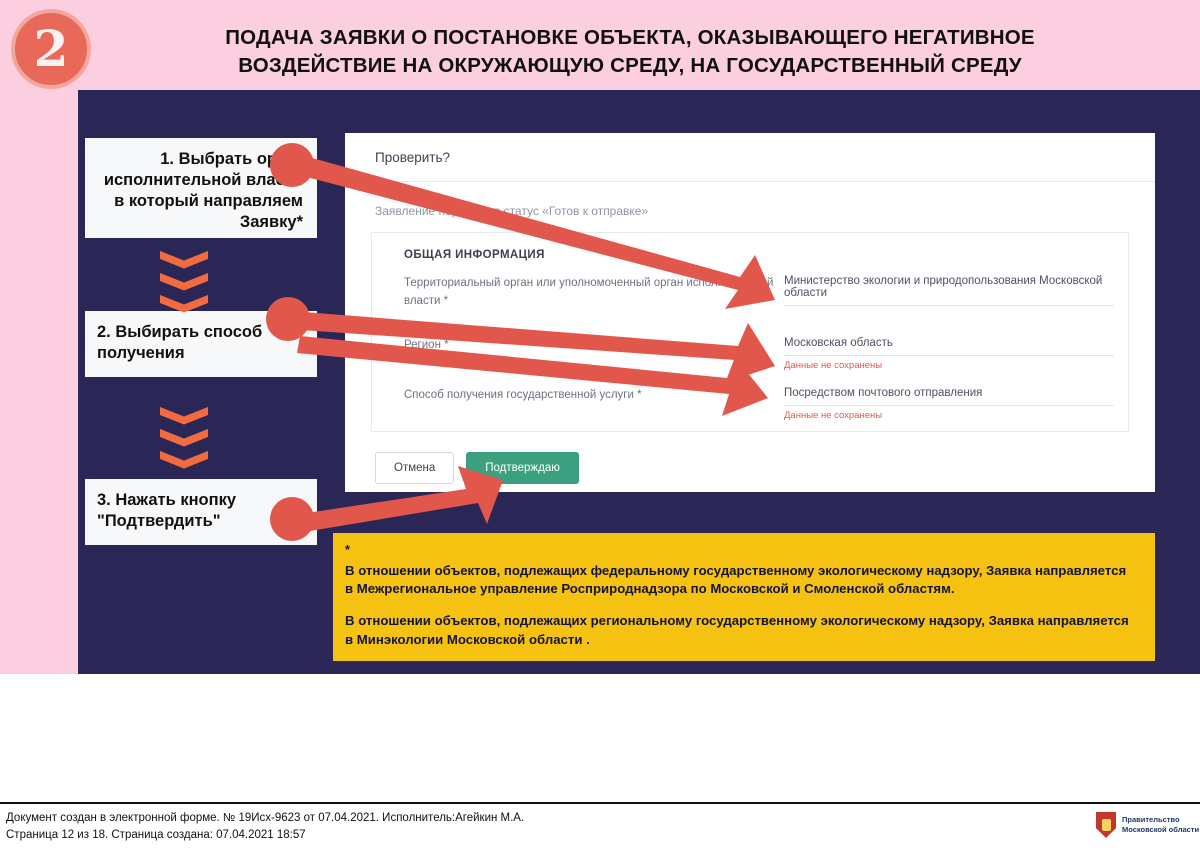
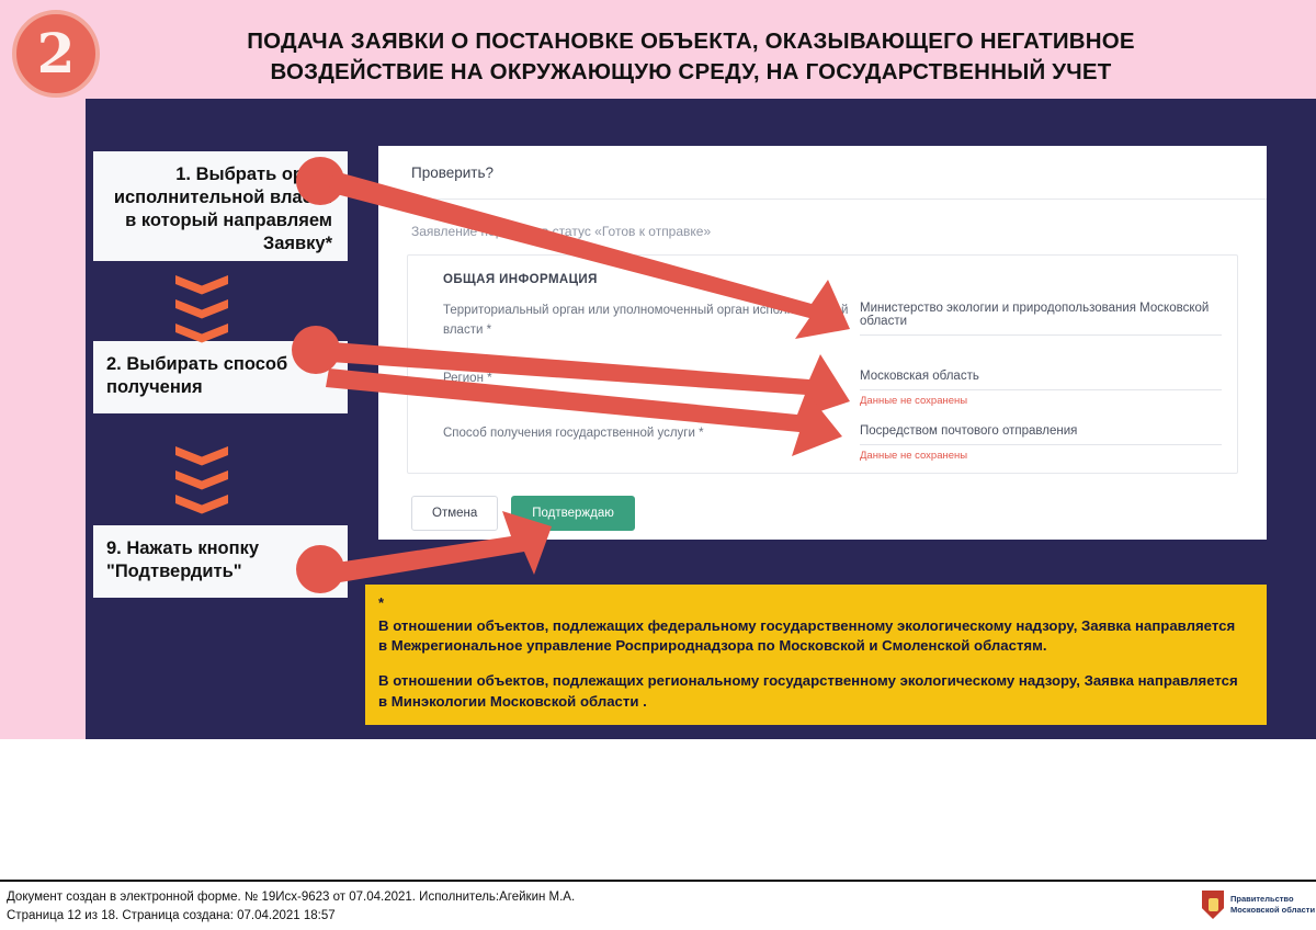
  2
  ПОДАЧА ЗАЯВКИ О ПОСТАНОВКЕ ОБЪЕКТА, ОКАЗЫВАЮЩЕГО НЕГАТИВНОЕ
- ВОЗДЕЙСТВИЕ НА ОКРУЖАЮЩУЮ СРЕДУ, НА ГОСУДАРСТВЕННЫЙ СРЕДУ
+ ВОЗДЕЙСТВИЕ НА ОКРУЖАЮЩУЮ СРЕДУ, НА ГОСУДАРСТВЕННЫЙ УЧЕТ
  1. Выбрать о исполнительной вла в который направляем Заявку*
  2. Выбирать способ получения
- 3. Нажать кнопку "Подтвердить"
+ 9. Нажать кнопку "Подтвердить"
  Проверить?
  Заявление статус «Готов к отправке»
  ОБЩАЯ ИНФОРМАЦИЯ
  Территориальный орган или уполномоченный орган испой власти *
  Министерство экологии и природопользования Московской области
  Регион *
  Московская область
  Данные не сохранены
  Способ получения государственной услуги *
  Посредством почтового отправления
  Данные не сохранены
  Отмена
  Подтверждаю
  *
  В отношении объектов, подлежащих федеральному государственному экологическому надзору, Заявка направляется в Межрегиональное управление Росприроднадзора по Московской и Смоленской областям.
  В отношении объектов, подлежащих региональному государственному экологическому надзору, Заявка направляется в Минэкологии Московской области .
  Документ создан в электронной форме. № 19Исх-9623 от 07.04.2021. Исполнитель:Агейкин М.А.
  Страница 12 из 18. Страница создана: 07.04.2021 18:57
  Правительство
  Московской области
